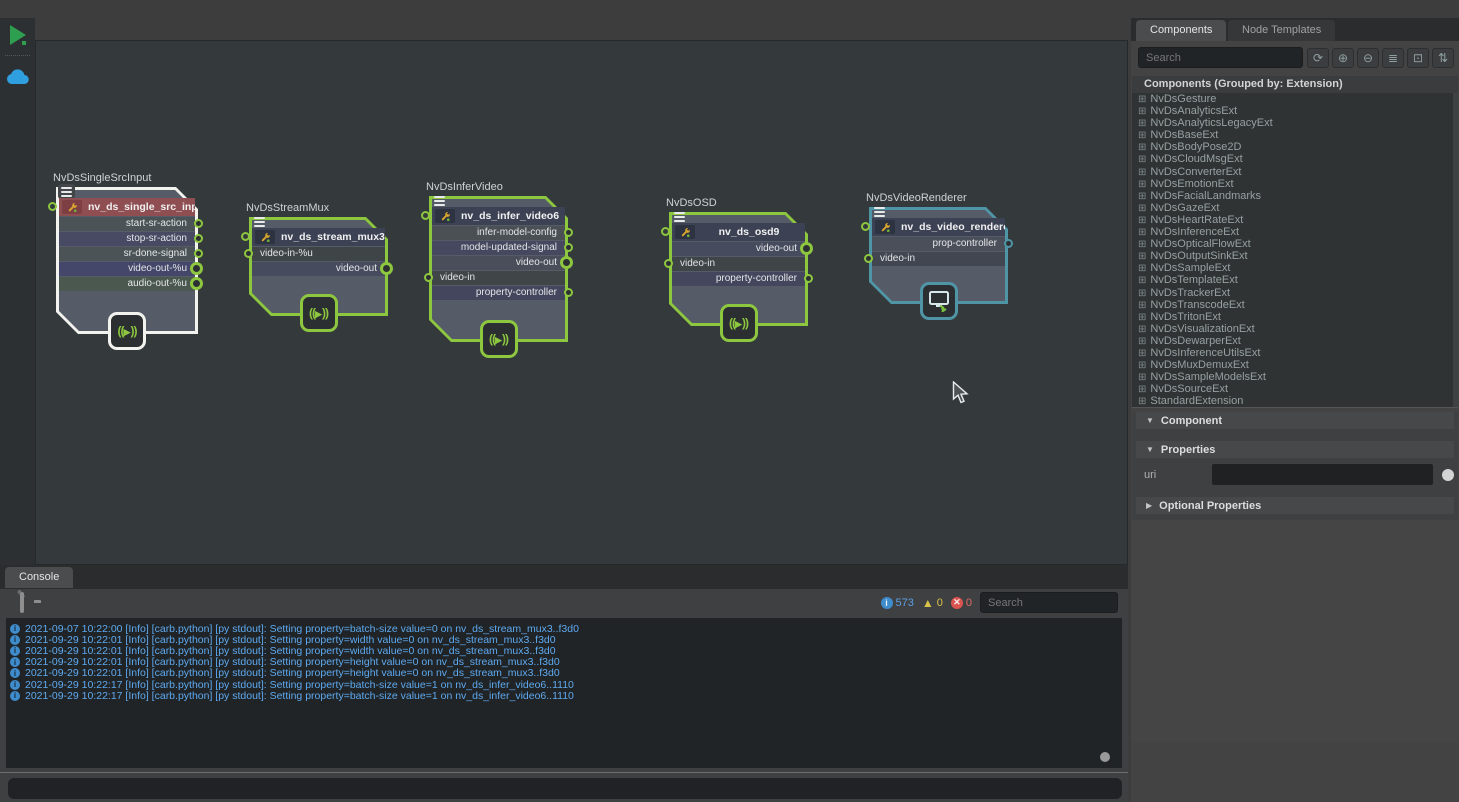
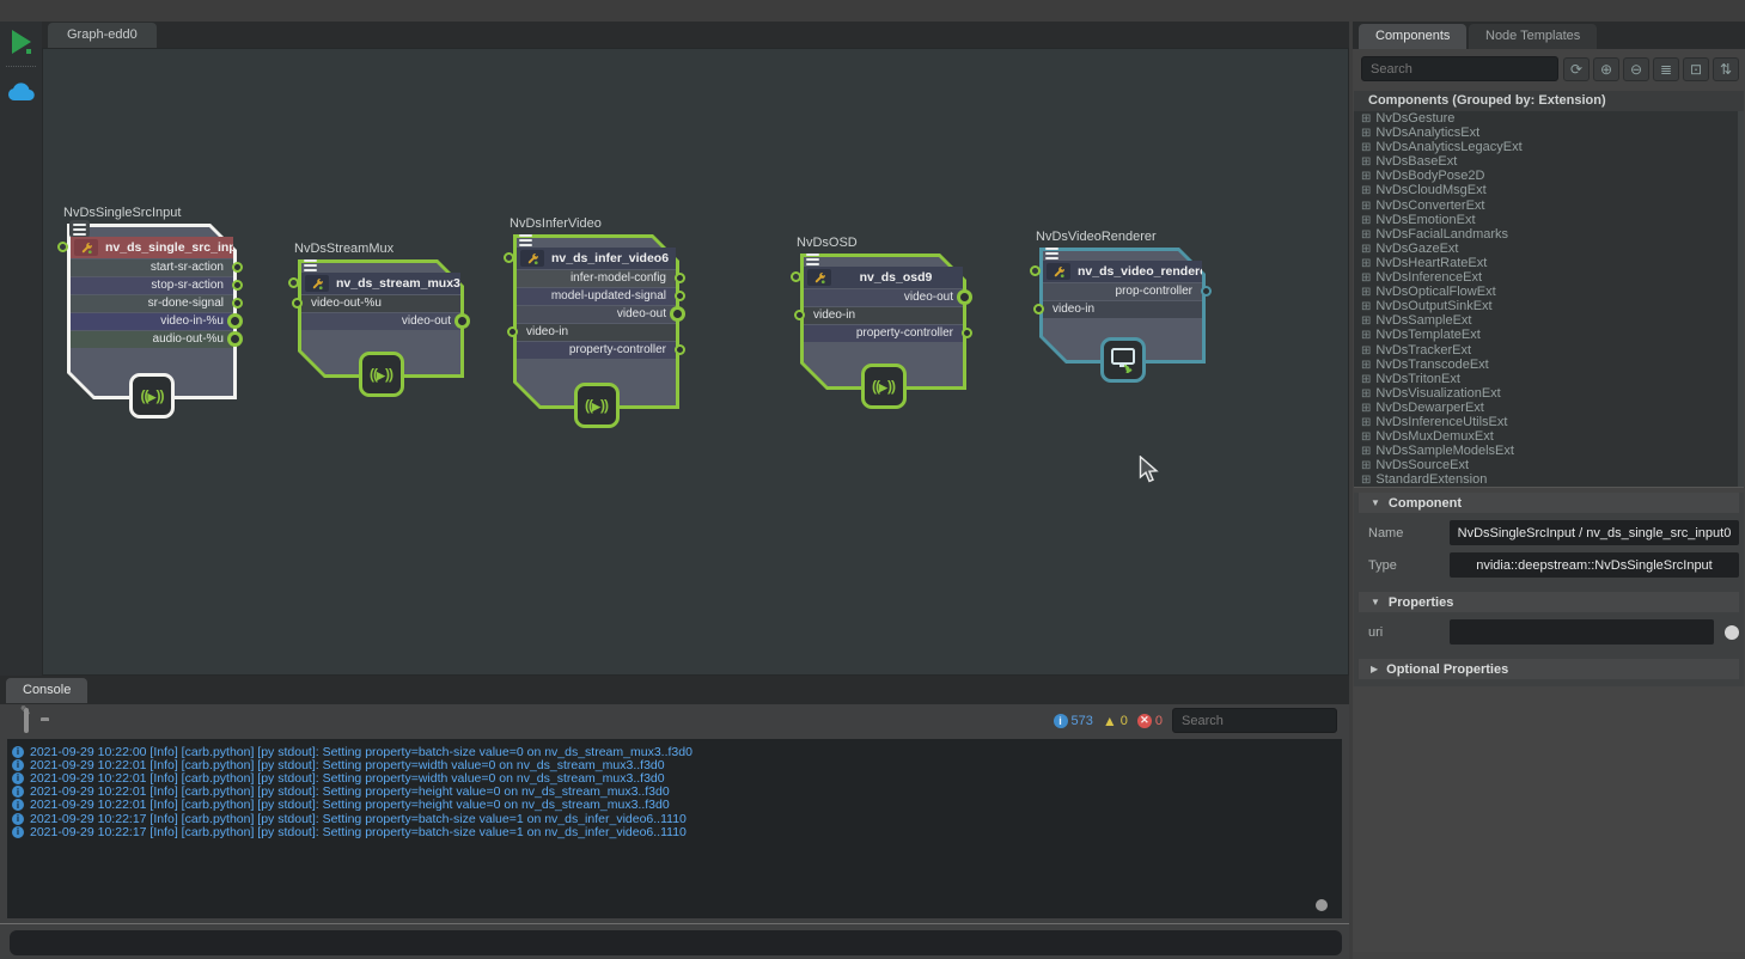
+ Graph-edd0
  NvDsSingleSrcInput
  nv_ds_single_src_inp
  start-sr-action
  stop-sr-action
  sr-done-signal
- video-out-%u
+ video-in-%u
  audio-out-%u
  ((▶))
  NvDsStreamMux
  nv_ds_stream_mux3
- video-in-%u
+ video-out-%u
  video-out
  ((▶))
  NvDsInferVideo
  nv_ds_infer_video6
  infer-model-config
  model-updated-signal
  video-out
  video-in
  property-controller
  ((▶))
  NvDsOSD
  nv_ds_osd9
  video-out
  video-in
  property-controller
  ((▶))
  NvDsVideoRenderer
  nv_ds_video_render
  prop-controller
  video-in
  Components
  Node Templates
  Search
  ⟳
  ⊕
  ⊖
  ≣
  ⊡
  ⇅
  Components (Grouped by: Extension)
  ⊞ NvDsGesture
  ⊞ NvDsAnalyticsExt
  ⊞ NvDsAnalyticsLegacyExt
  ⊞ NvDsBaseExt
  ⊞ NvDsBodyPose2D
  ⊞ NvDsCloudMsgExt
  ⊞ NvDsConverterExt
  ⊞ NvDsEmotionExt
  ⊞ NvDsFacialLandmarks
  ⊞ NvDsGazeExt
  ⊞ NvDsHeartRateExt
  ⊞ NvDsInferenceExt
  ⊞ NvDsOpticalFlowExt
  ⊞ NvDsOutputSinkExt
  ⊞ NvDsSampleExt
  ⊞ NvDsTemplateExt
  ⊞ NvDsTrackerExt
  ⊞ NvDsTranscodeExt
  ⊞ NvDsTritonExt
  ⊞ NvDsVisualizationExt
  ⊞ NvDsDewarperExt
  ⊞ NvDsInferenceUtilsExt
  ⊞ NvDsMuxDemuxExt
  ⊞ NvDsSampleModelsExt
  ⊞ NvDsSourceExt
  ⊞ StandardExtension
  ▼
  Component
+ Name
+ NvDsSingleSrcInput / nv_ds_single_src_input0
+ Type
+ nvidia::deepstream::NvDsSingleSrcInput
  ▼
  Properties
  uri
  ▶
  Optional Properties
  Console
  ✎
  i
  573
  ▲
  0
  ✕
  0
  Search
  i
- 2021-09-07 10:22:00 [Info] [carb.python] [py stdout]: Setting property=batch-size value=0 on nv_ds_stream_mux3..f3d0
+ 2021-09-29 10:22:00 [Info] [carb.python] [py stdout]: Setting property=batch-size value=0 on nv_ds_stream_mux3..f3d0
  i
  2021-09-29 10:22:01 [Info] [carb.python] [py stdout]: Setting property=width value=0 on nv_ds_stream_mux3..f3d0
  i
  2021-09-29 10:22:01 [Info] [carb.python] [py stdout]: Setting property=width value=0 on nv_ds_stream_mux3..f3d0
  i
  2021-09-29 10:22:01 [Info] [carb.python] [py stdout]: Setting property=height value=0 on nv_ds_stream_mux3..f3d0
  i
  2021-09-29 10:22:01 [Info] [carb.python] [py stdout]: Setting property=height value=0 on nv_ds_stream_mux3..f3d0
  i
  2021-09-29 10:22:17 [Info] [carb.python] [py stdout]: Setting property=batch-size value=1 on nv_ds_infer_video6..1110
  i
  2021-09-29 10:22:17 [Info] [carb.python] [py stdout]: Setting property=batch-size value=1 on nv_ds_infer_video6..1110
